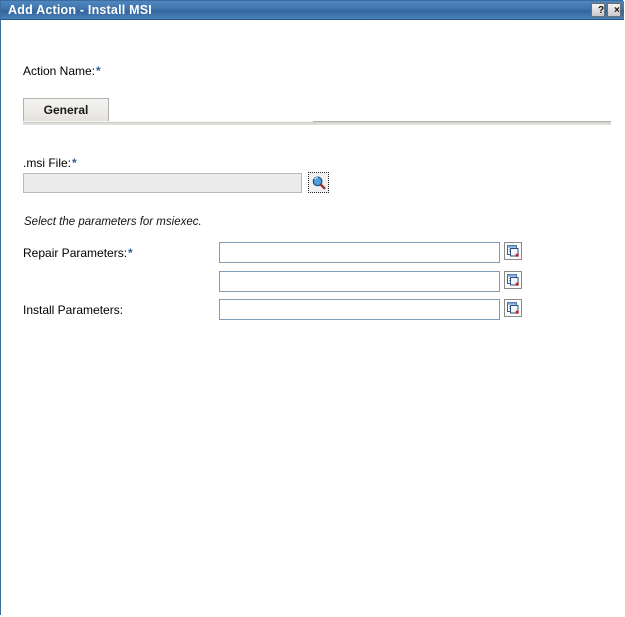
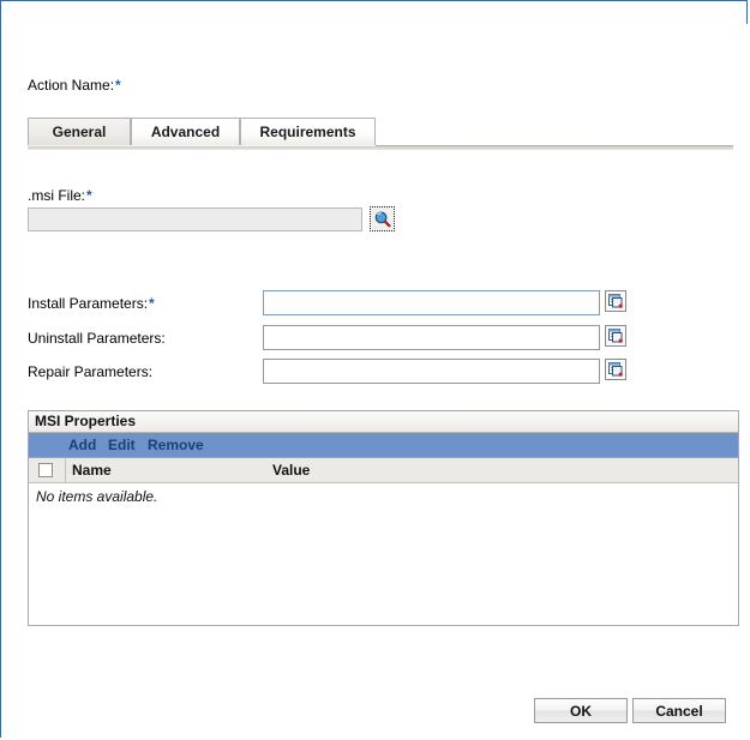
- Add Action - Install MSI
- ?
- ×
  Action Name:*
  General
+ Advanced
+ Requirements
  .msi File:*
- Select the parameters for msiexec.
- Repair Parameters:*
+ Install Parameters:*
+ Uninstall Parameters:
- Install Parameters:
+ Repair Parameters:
+ MSI Properties
+ Add
+ Edit
+ Remove
+ Name
+ Value
+ No items available.
+ OK
+ Cancel
